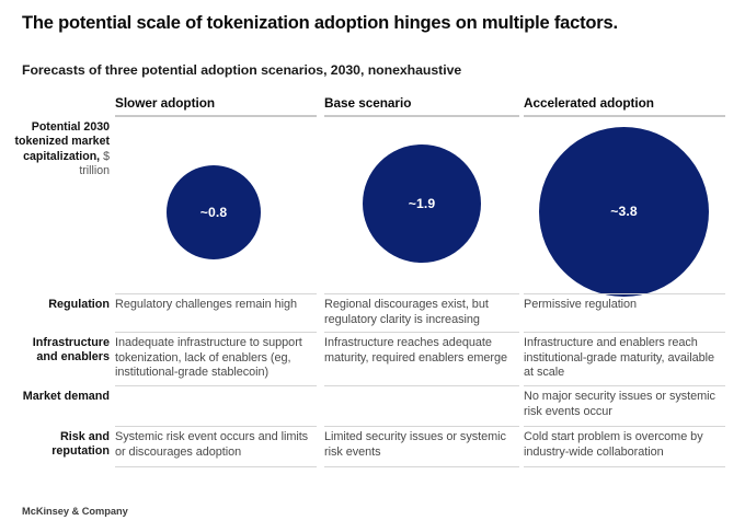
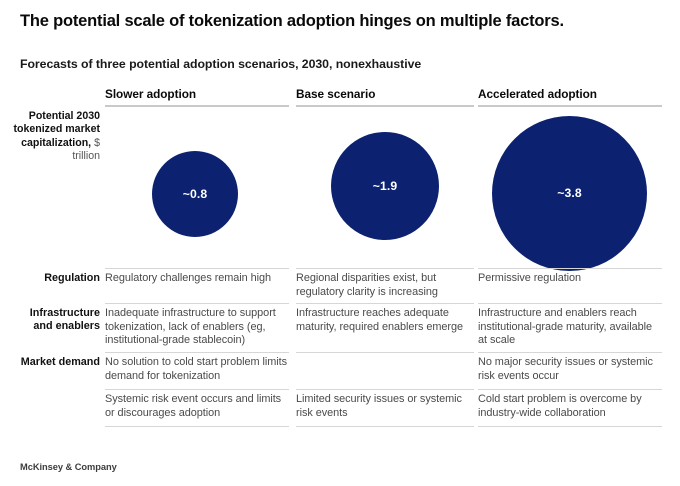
  The potential scale of tokenization adoption hinges on multiple factors.
  Forecasts of three potential adoption scenarios, 2030, nonexhaustive
  Slower adoption
  Base scenario
  Accelerated adoption
  Potential 2030 tokenized market capitalization, $ trillion
  ~0.8
  ~1.9
  ~3.8
  Regulation
  Regulatory challenges remain high
- Regional discourages exist, but regulatory clarity is increasing
+ Regional disparities exist, but regulatory clarity is increasing
  Permissive regulation
  Infrastructure and enablers
  Inadequate infrastructure to support tokenization, lack of enablers (eg, institutional-grade stablecoin)
  Infrastructure reaches adequate maturity, required enablers emerge
  Infrastructure and enablers reach institutional-grade maturity, available at scale
  Market demand
+ No solution to cold start problem limits demand for tokenization
  No major security issues or systemic risk events occur
- Risk and reputation
  Systemic risk event occurs and limits or discourages adoption
  Limited security issues or systemic risk events
  Cold start problem is overcome by industry-wide collaboration
  McKinsey & Company
